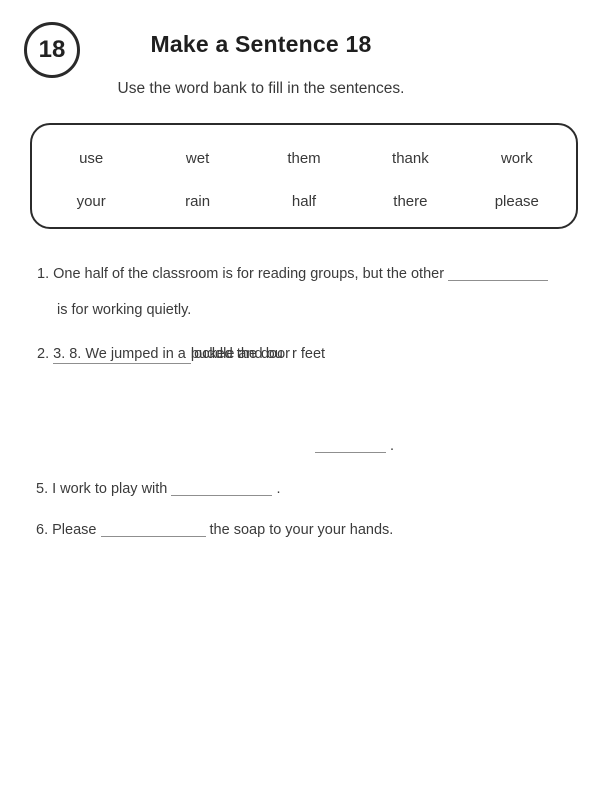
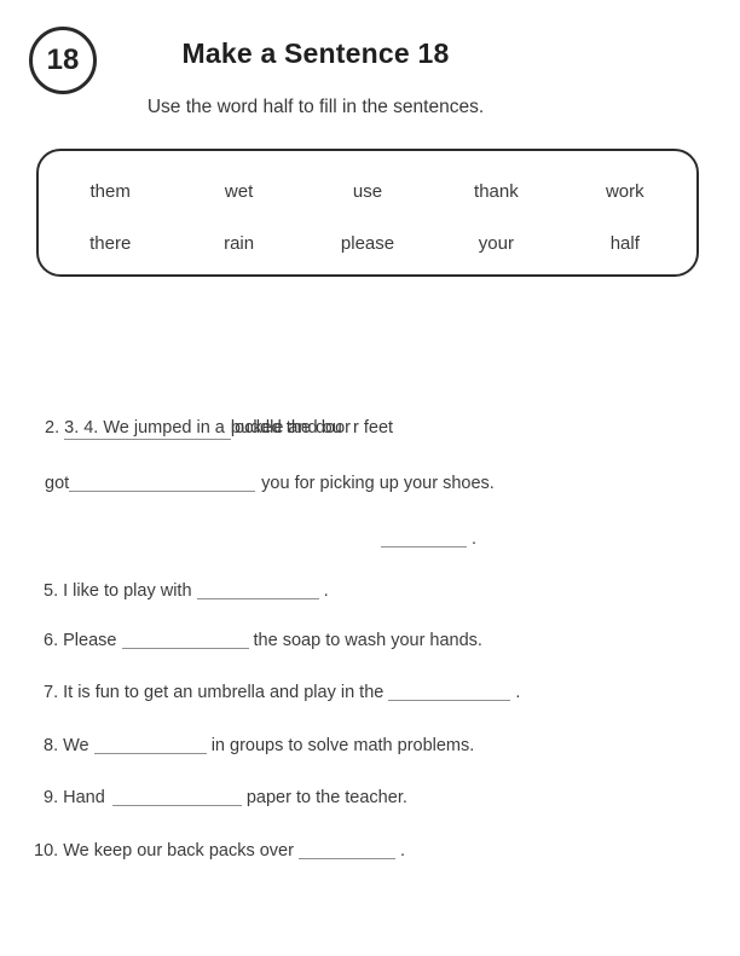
  18
  Make a Sentence 18
- Use the word bank to fill in the sentences.
+ Use the word half to fill in the sentences.
- use
+ them
  wet
- them
+ use
  thank
  work
- your
+ there
  rain
- half
+ please
- there
+ your
- please
+ half
- 1. One half of the classroom is for reading groups, but the other
- is for working quietly.
- 2. 3. 8. We jumped in a locked the door
+ 2. 3. 4. We jumped in a locked the door
  puddle and ou
  r feet
+ got you for picking up your shoes.
  .
- 5. I work to play with .
+ 5. I like to play with .
- 6. Please the soap to your your hands.
+ 6. Please the soap to wash your hands.
+ 7. It is fun to get an umbrella and play in the .
+ 8. We in groups to solve math problems.
+ 9. Hand paper to the teacher.
+ 10. We keep our back packs over .
